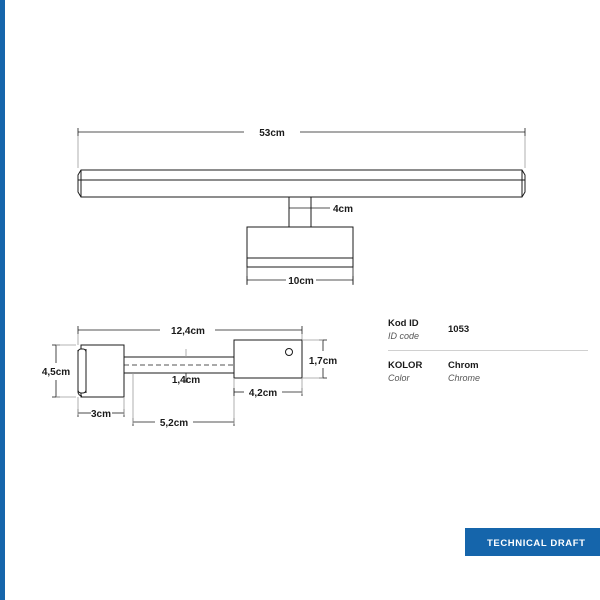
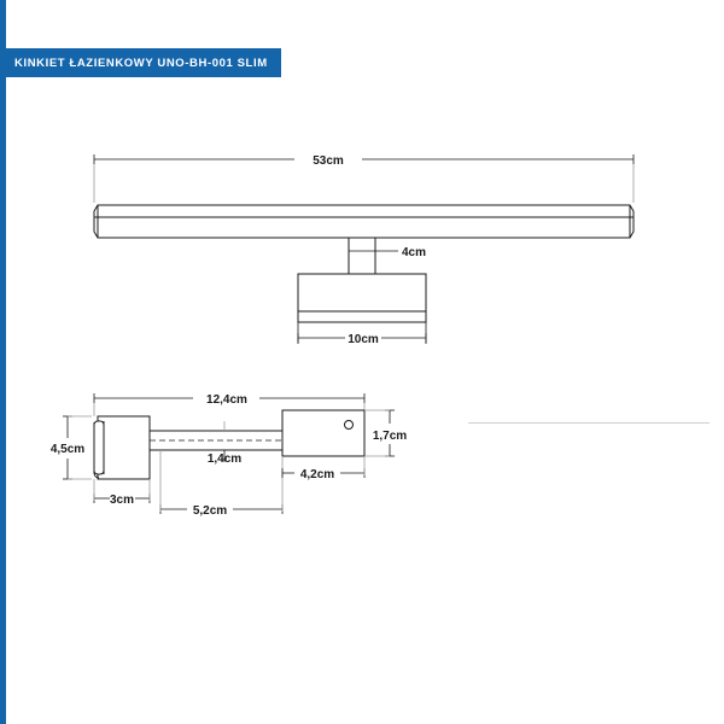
+ KINKIET ŁAZIENKOWY UNO-BH-001 SLIM
  53cm
  4cm
  10cm
  12,4cm
  4,5cm
  1,7cm
  1,4cm
  3cm
  5,2cm
  4,2cm
- Kod ID
- ID code
- 1053
- KOLOR
- Color
- Chrom
- Chrome
- TECHNICAL DRAFT
